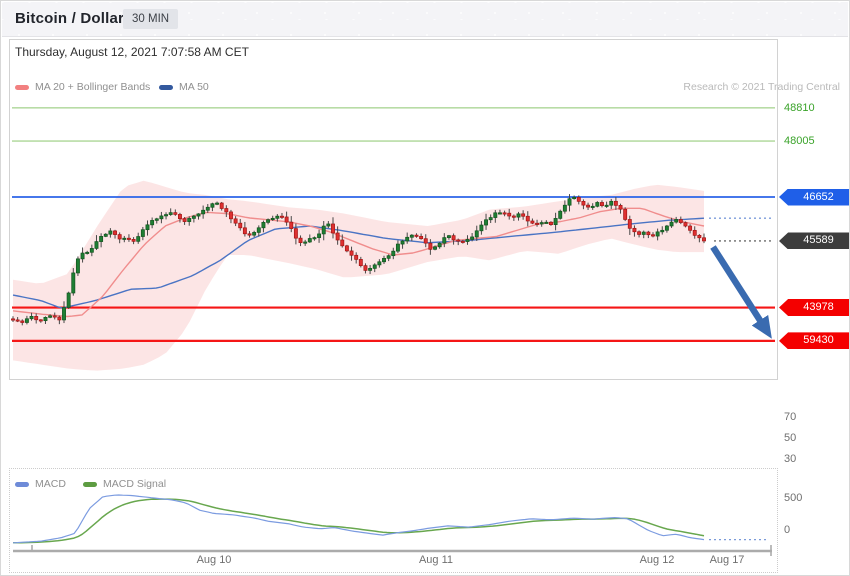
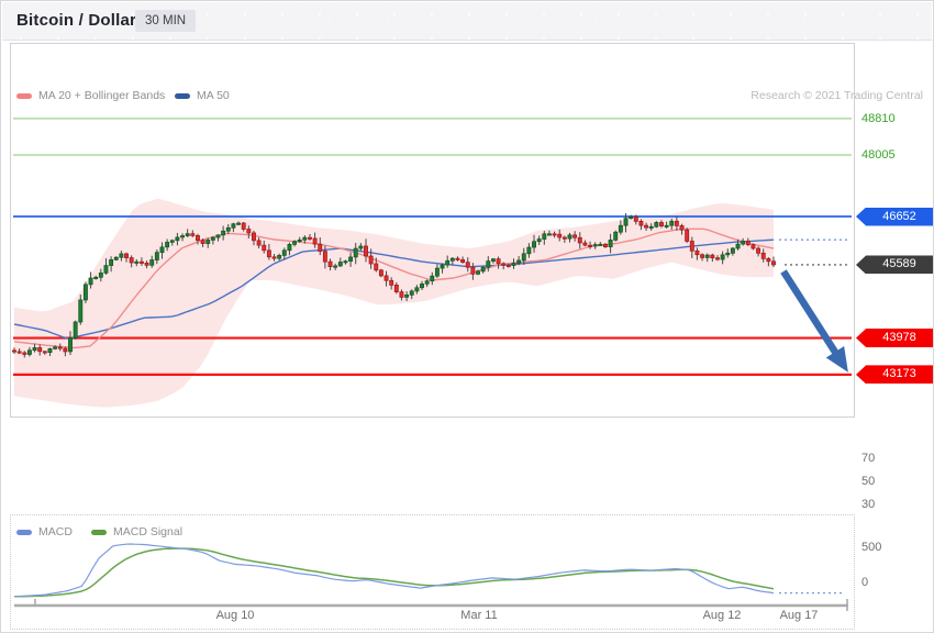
  Bitcoin / Dollar
  30 MIN
- Thursday, August 12, 2021 7:07:58 AM CET
  MA 20 + Bollinger Bands
  MA 50
  Research © 2021 Trading Central
  MACD
  MACD Signal
  48810
  48005
  46652
  45589
  43978
- 59430
+ 43173
  70
  50
  30
  500
  0
  Aug 10
- Aug 11
+ Mar 11
  Aug 12
  Aug 17
